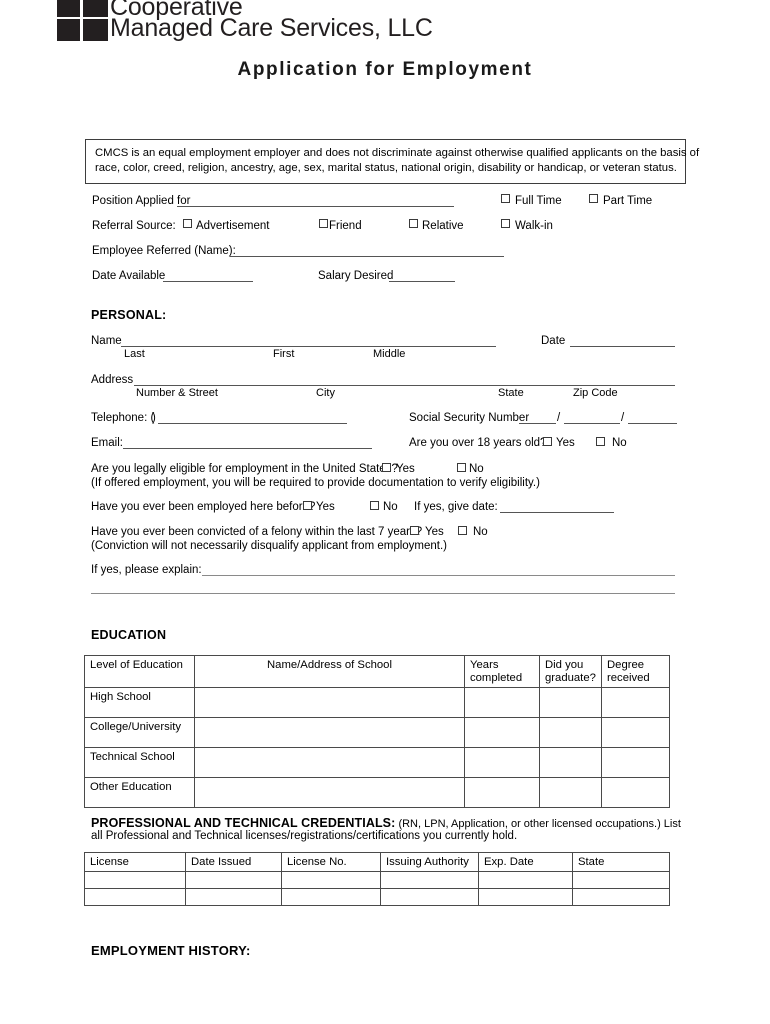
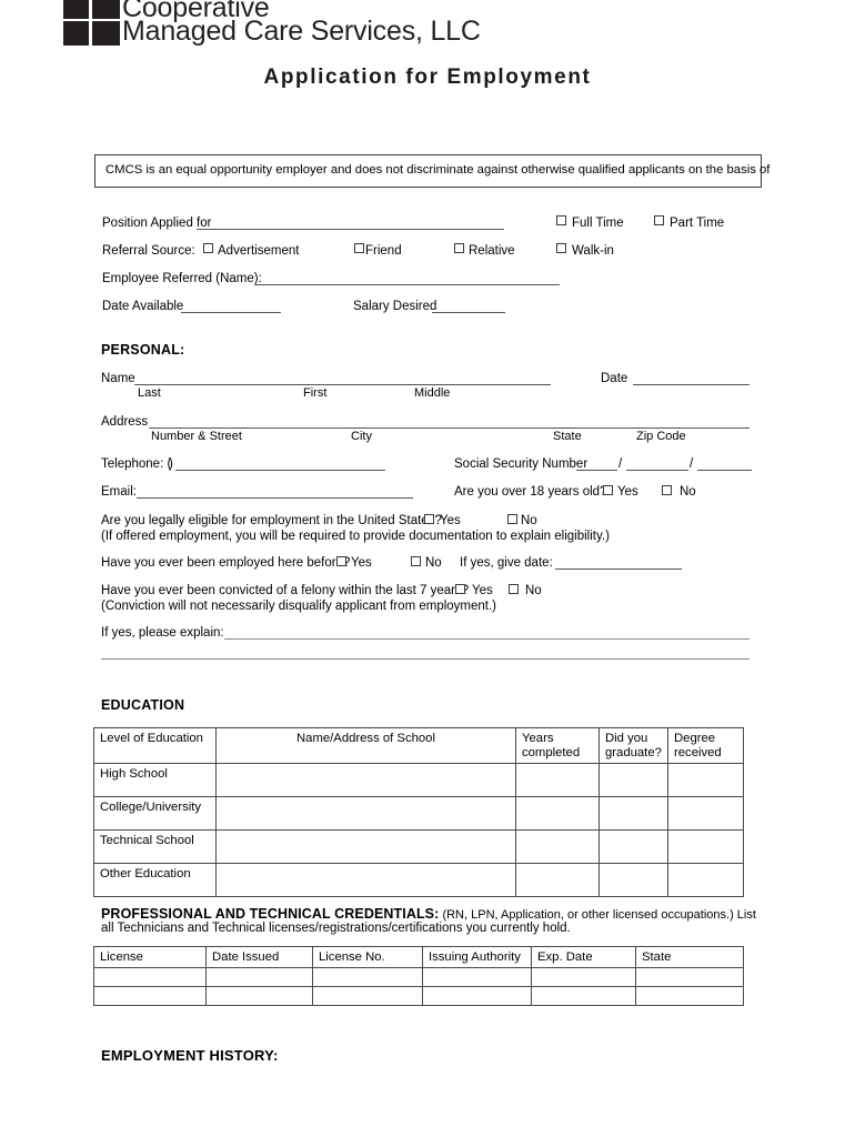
  Cooperative
  Managed Care Services, LLC
  Application for Employment
- CMCS is an equal employment employer and does not discriminate against otherwise qualified applicants on the basis of
+ CMCS is an equal opportunity employer and does not discriminate against otherwise qualified applicants on the basis of
- race, color, creed, religion, ancestry, age, sex, marital status, national origin, disability or handicap, or veteran status.
  Position Applied for
  Full Time
  Part Time
  Referral Source:
  Advertisement
  Friend
  Relative
  Walk-in
  Employee Referred (Name):
  Date Available
  Salary Desired
  PERSONAL:
  Name
  Last
  First
  Middle
  Date
  Address
  Number & Street
  City
  State
  Zip Code
  Telephone: (
  )
  Social Security Number
  /
  /
  Email:
  Are you over 18 years old
  Yes
  No
  Are you legally eligible for employment in the United Stat?
  Yes
  No
- (If offered employment, you will be required to provide documentation to verify eligibility.)
+ (If offered employment, you will be required to provide documentation to explain eligibility.)
  Have you ever been employed here befor?
  Yes
  No
  If yes, give date:
  Have you ever been convicted of a felony within the last 7 year
  Yes
  No
  (Conviction will not necessarily disqualify applicant from employment.)
  If yes, please explain:
  EDUCATION
  Level of Education	Name/Address of School	Years completed	Did you graduate?	Degree received
  High School
  College/University
  Technical School
  Other Education
  PROFESSIONAL AND TECHNICAL CREDENTIALS: (RN, LPN, Application, or other licensed occupations.) List
- all Professional and Technical licenses/registrations/certifications you currently hold.
+ all Technicians and Technical licenses/registrations/certifications you currently hold.
  License	Date Issued	License No.	Issuing Authority	Exp. Date	State
  EMPLOYMENT HISTORY:
